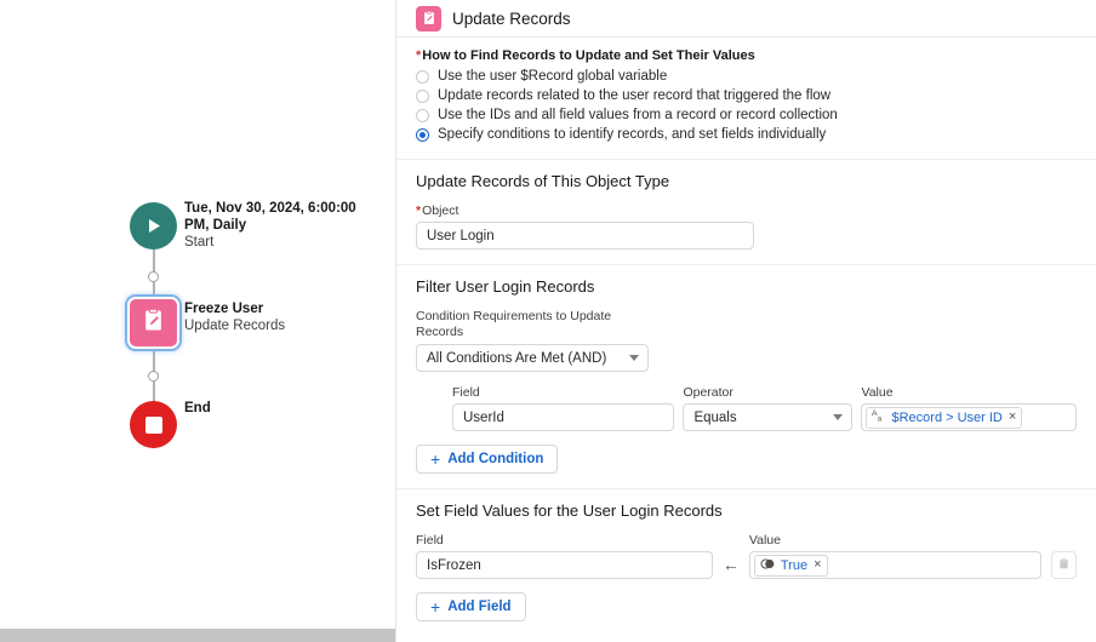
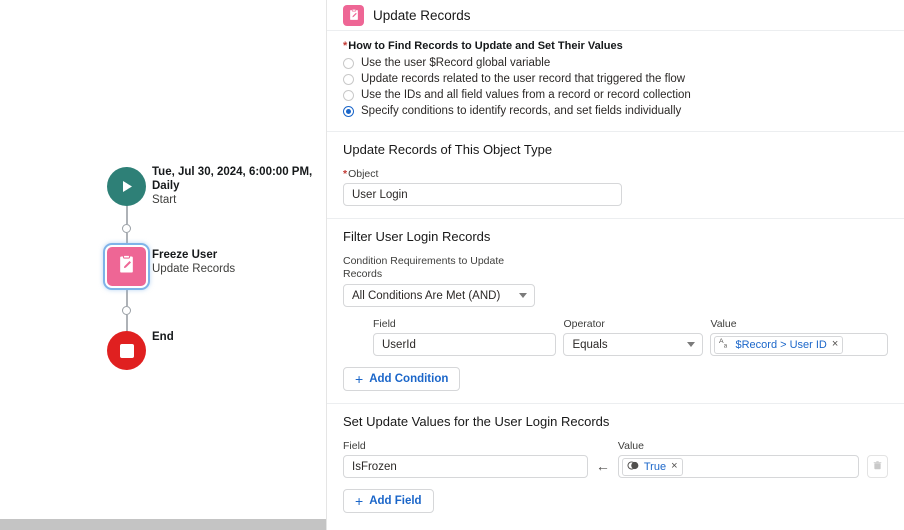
- Tue, Nov 30, 2024, 6:00:00 PM, Daily
+ Tue, Jul 30, 2024, 6:00:00 PM, Daily
  Start
  Freeze User
  Update Records
  End
  Update Records
  *How to Find Records to Update and Set Their Values
  Use the user $Record global variable
  Update records related to the user record that triggered the flow
  Use the IDs and all field values from a record or record collection
  Specify conditions to identify records, and set fields individually
  Update Records of This Object Type
  *Object
  User Login
  Filter User Login Records
  Condition Requirements to Update Records
  All Conditions Are Met (AND)
  Field
  UserId
  Operator
  Equals
  Value
  $Record > User ID
  ×
  +
  Add Condition
- Set Field Values for the User Login Records
+ Set Update Values for the User Login Records
  Field
  IsFrozen
  ←
  Value
  True
  ×
  +
  Add Field
